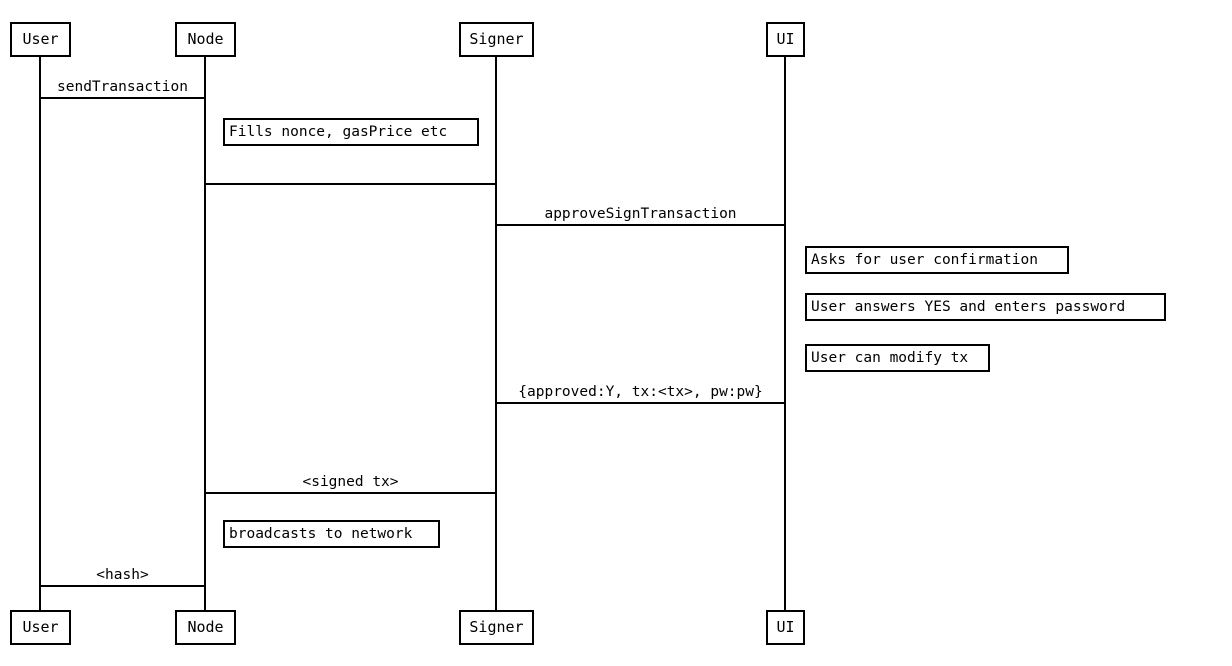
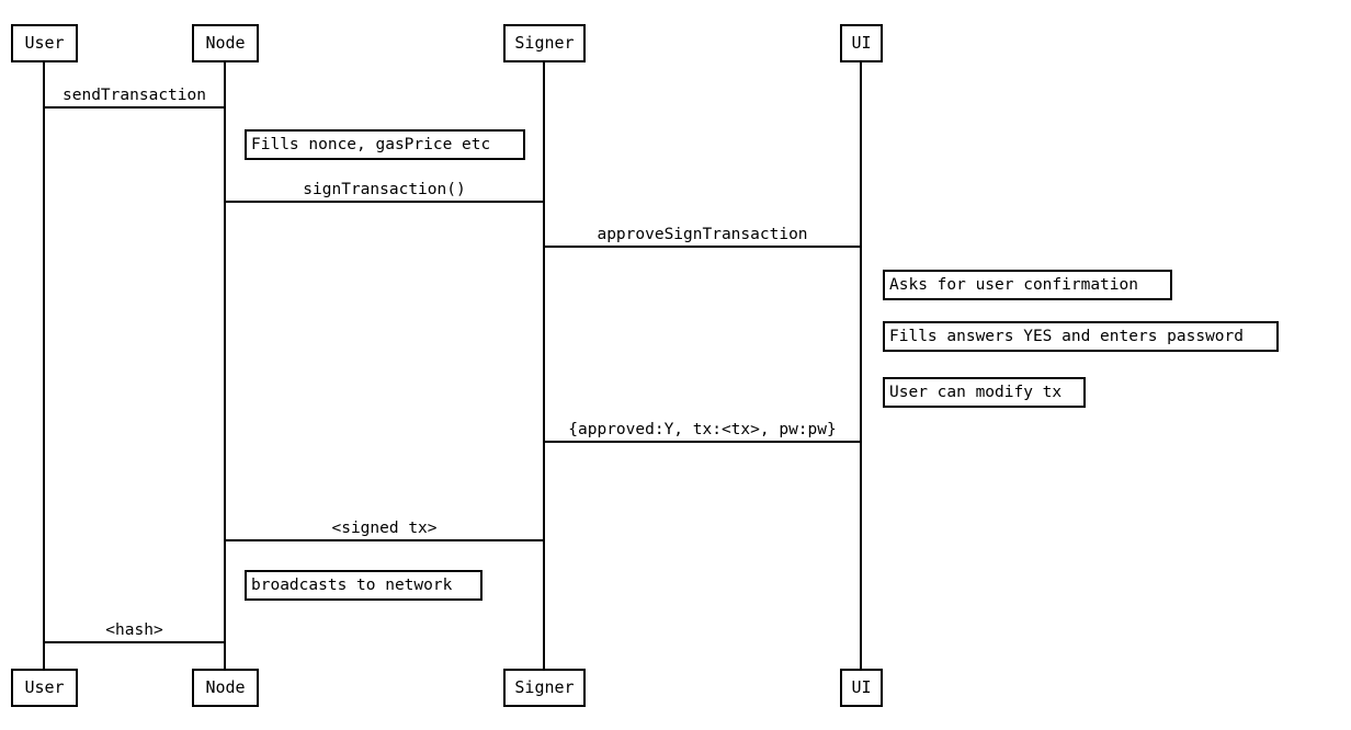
  User
  User
  Node
  Node
  Signer
  Signer
  UI
  UI
  sendTransaction
+ signTransaction()
  approveSignTransaction
  {approved:Y, tx:<tx>, pw:pw}
  <signed tx>
  <hash>
  Fills nonce, gasPrice etc
  Asks for user confirmation
- User answers YES and enters password
+ Fills answers YES and enters password
  User can modify tx
  broadcasts to network
